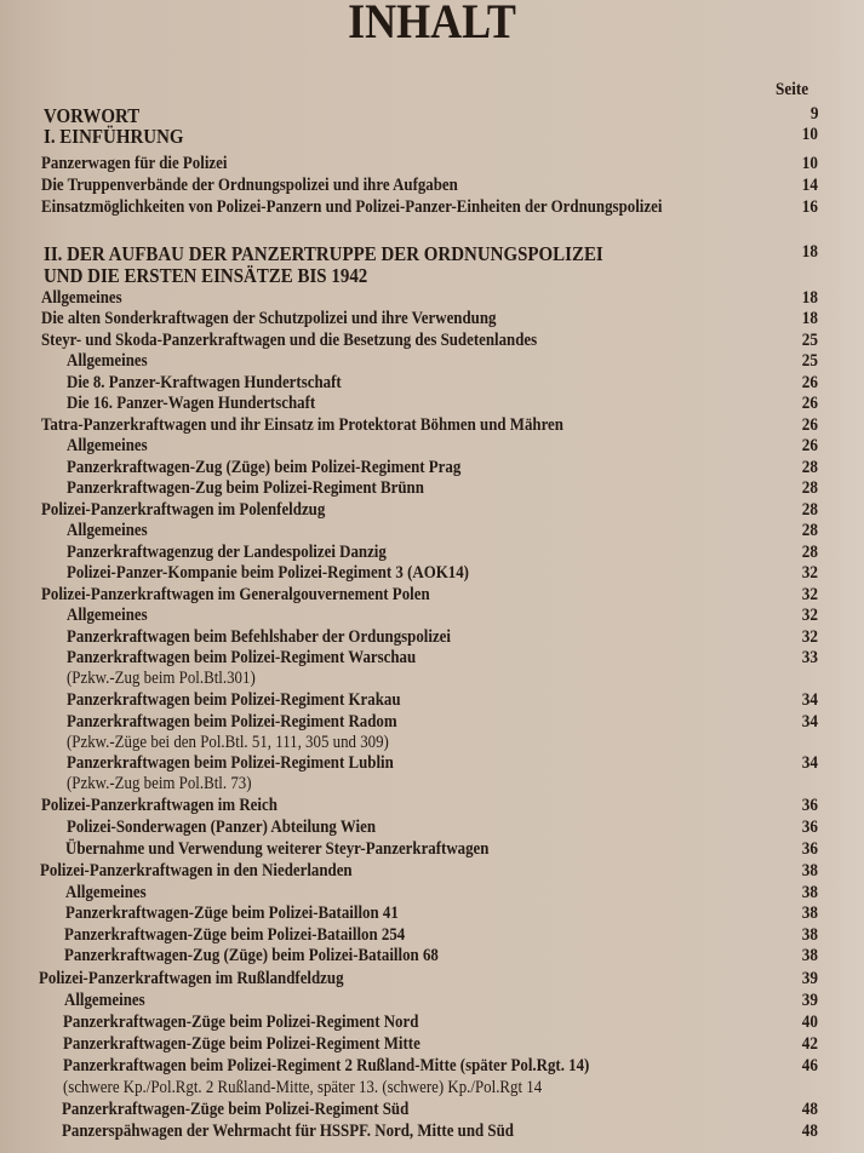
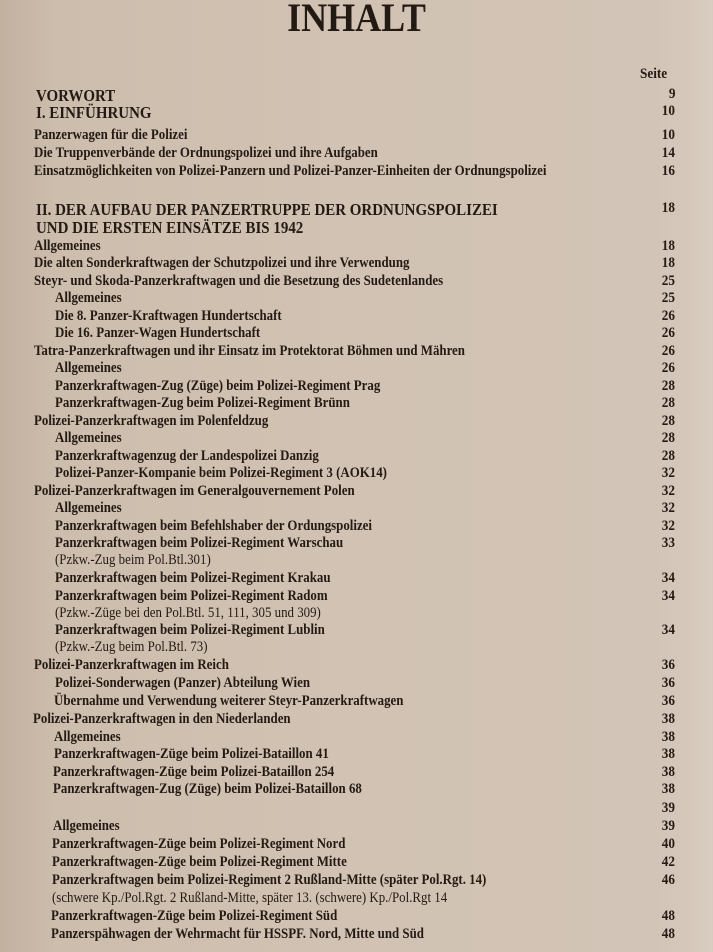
  INHALT
  Seite
  VORWORT
  9
  I. EINFÜHRUNG
  10
  Panzerwagen für die Polizei
  10
  Die Truppenverbände der Ordnungspolizei und ihre Aufgaben
  14
  Einsatzmöglichkeiten von Polizei-Panzern und Polizei-Panzer-Einheiten der Ordnungspolizei
  16
  II. DER AUFBAU DER PANZERTRUPPE DER ORDNUNGSPOLIZEI
  18
  UND DIE ERSTEN EINSÄTZE BIS 1942
  Allgemeines
  18
  Die alten Sonderkraftwagen der Schutzpolizei und ihre Verwendung
  18
  Steyr- und Skoda-Panzerkraftwagen und die Besetzung des Sudetenlandes
  25
  Allgemeines
  25
  Die 8. Panzer-Kraftwagen Hundertschaft
  26
  Die 16. Panzer-Wagen Hundertschaft
  26
  Tatra-Panzerkraftwagen und ihr Einsatz im Protektorat Böhmen und Mähren
  26
  Allgemeines
  26
  Panzerkraftwagen-Zug (Züge) beim Polizei-Regiment Prag
  28
  Panzerkraftwagen-Zug beim Polizei-Regiment Brünn
  28
  Polizei-Panzerkraftwagen im Polenfeldzug
  28
  Allgemeines
  28
  Panzerkraftwagenzug der Landespolizei Danzig
  28
  Polizei-Panzer-Kompanie beim Polizei-Regiment 3 (AOK14)
  32
  Polizei-Panzerkraftwagen im Generalgouvernement Polen
  32
  Allgemeines
  32
  Panzerkraftwagen beim Befehlshaber der Ordungspolizei
  32
  Panzerkraftwagen beim Polizei-Regiment Warschau
  33
  (Pzkw.-Zug beim Pol.Btl.301)
  Panzerkraftwagen beim Polizei-Regiment Krakau
  34
  Panzerkraftwagen beim Polizei-Regiment Radom
  34
  (Pzkw.-Züge bei den Pol.Btl. 51, 111, 305 und 309)
  Panzerkraftwagen beim Polizei-Regiment Lublin
  34
  (Pzkw.-Zug beim Pol.Btl. 73)
  Polizei-Panzerkraftwagen im Reich
  36
  Polizei-Sonderwagen (Panzer) Abteilung Wien
  36
  Übernahme und Verwendung weiterer Steyr-Panzerkraftwagen
  36
  Polizei-Panzerkraftwagen in den Niederlanden
  38
  Allgemeines
  38
  Panzerkraftwagen-Züge beim Polizei-Bataillon 41
  38
  Panzerkraftwagen-Züge beim Polizei-Bataillon 254
  38
  Panzerkraftwagen-Zug (Züge) beim Polizei-Bataillon 68
  38
- Polizei-Panzerkraftwagen im Rußlandfeldzug
  39
  Allgemeines
  39
  Panzerkraftwagen-Züge beim Polizei-Regiment Nord
  40
  Panzerkraftwagen-Züge beim Polizei-Regiment Mitte
  42
  Panzerkraftwagen beim Polizei-Regiment 2 Rußland-Mitte (später Pol.Rgt. 14)
  46
  (schwere Kp./Pol.Rgt. 2 Rußland-Mitte, später 13. (schwere) Kp./Pol.Rgt 14
  Panzerkraftwagen-Züge beim Polizei-Regiment Süd
  48
  Panzerspähwagen der Wehrmacht für HSSPF. Nord, Mitte und Süd
  48
